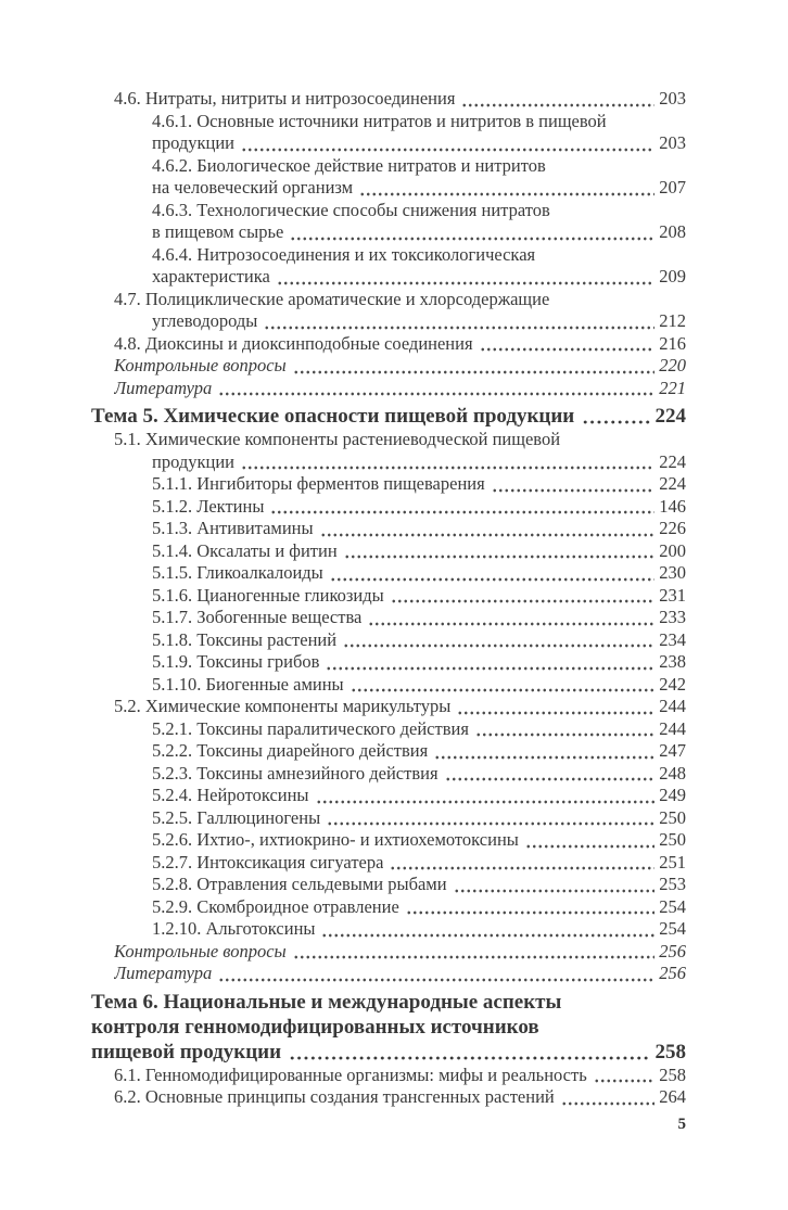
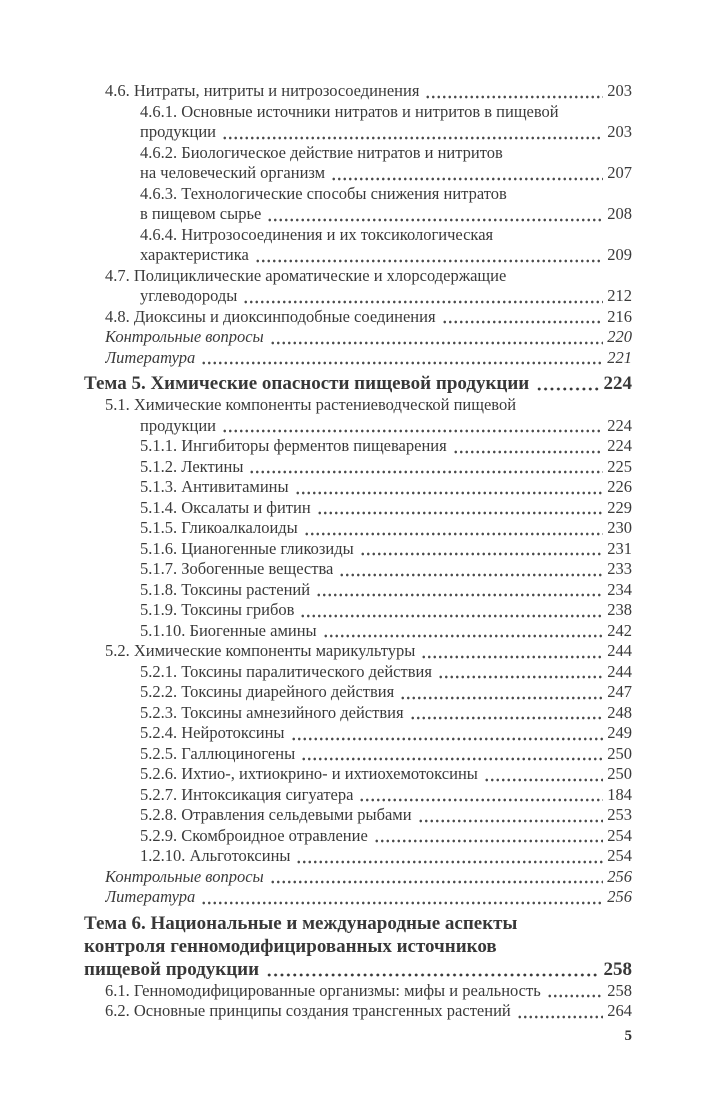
  4.6. Нитраты, нитриты и нитрозосоединения
  203
  4.6.1. Основные источники нитратов и нитритов в пищевой
  продукции
  203
  4.6.2. Биологическое действие нитратов и нитритов
  на человеческий организм
  207
  4.6.3. Технологические способы снижения нитратов
  в пищевом сырье
  208
  4.6.4. Нитрозосоединения и их токсикологическая
  характеристика
  209
  4.7. Полициклические ароматические и хлорсодержащие
  углеводороды
  212
  4.8. Диоксины и диоксинподобные соединения
  216
  Контрольные вопросы
  220
  Литература
  221
  Тема 5. Химические опасности пищевой продукции
  224
  5.1. Химические компоненты растениеводческой пищевой
  продукции
  224
  5.1.1. Ингибиторы ферментов пищеварения
  224
  5.1.2. Лектины
- 146
+ 225
  5.1.3. Антивитамины
  226
  5.1.4. Оксалаты и фитин
- 200
+ 229
  5.1.5. Гликоалкалоиды
  230
  5.1.6. Цианогенные гликозиды
  231
  5.1.7. Зобогенные вещества
  233
  5.1.8. Токсины растений
  234
  5.1.9. Токсины грибов
  238
  5.1.10. Биогенные амины
  242
  5.2. Химические компоненты марикультуры
  244
  5.2.1. Токсины паралитического действия
  244
  5.2.2. Токсины диарейного действия
  247
  5.2.3. Токсины амнезийного действия
  248
  5.2.4. Нейротоксины
  249
  5.2.5. Галлюциногены
  250
  5.2.6. Ихтио-, ихтиокрино- и ихтиохемотоксины
  250
  5.2.7. Интоксикация сигуатера
- 251
+ 184
  5.2.8. Отравления сельдевыми рыбами
  253
  5.2.9. Скомброидное отравление
  254
  1.2.10. Альготоксины
  254
  Контрольные вопросы
  256
  Литература
  256
  Тема 6. Национальные и международные аспекты
  контроля генномодифицированных источников
  пищевой продукции
  258
  6.1. Генномодифицированные организмы: мифы и реальность
  258
  6.2. Основные принципы создания трансгенных растений
  264
  5
